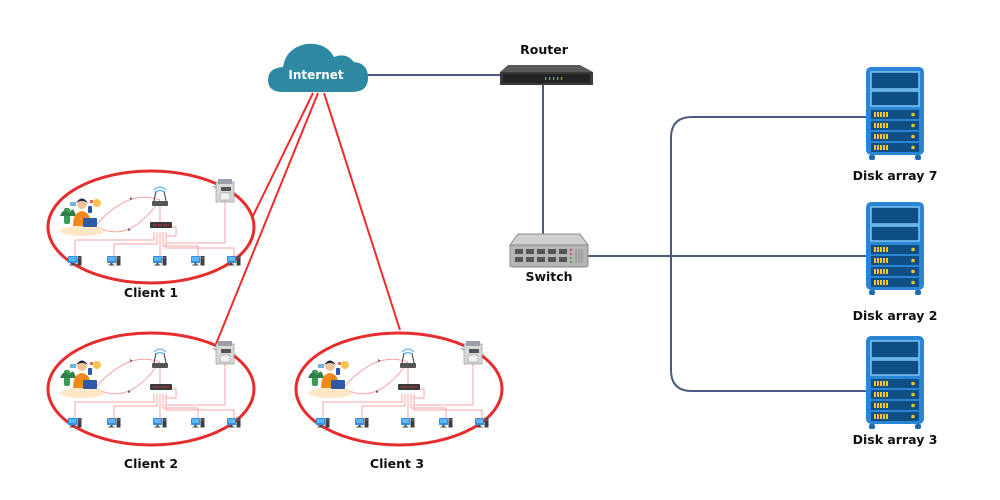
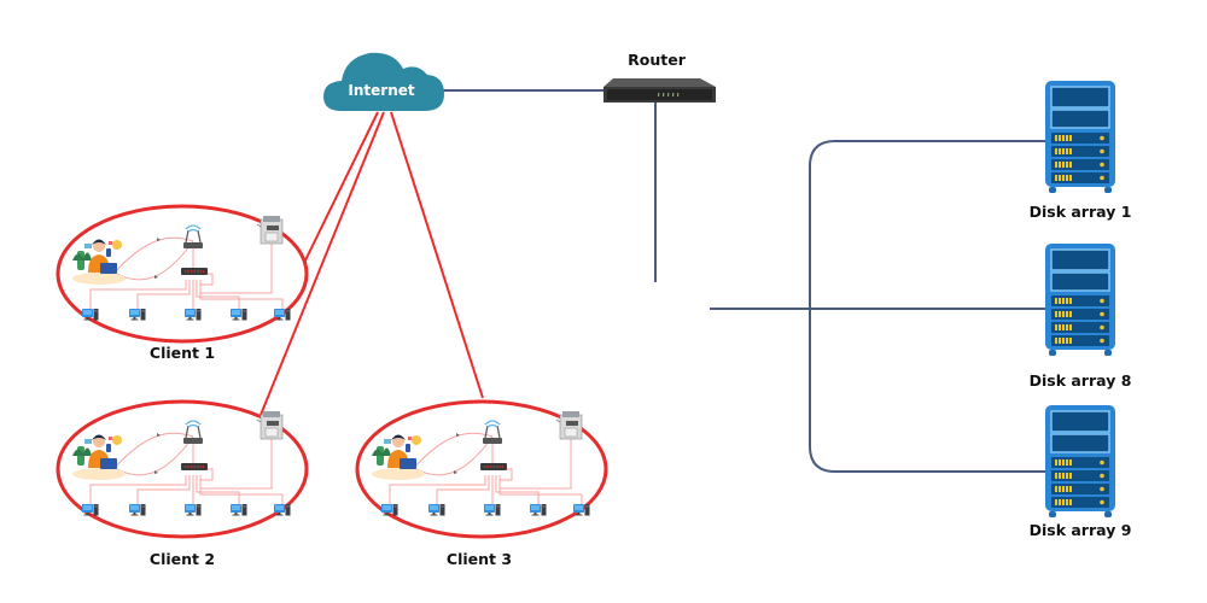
  Internet
  Router
- Switch
- Disk array 7
+ Disk array 1
- Disk array 2
+ Disk array 8
- Disk array 3
+ Disk array 9
  Client 1
  Client 2
  Client 3
